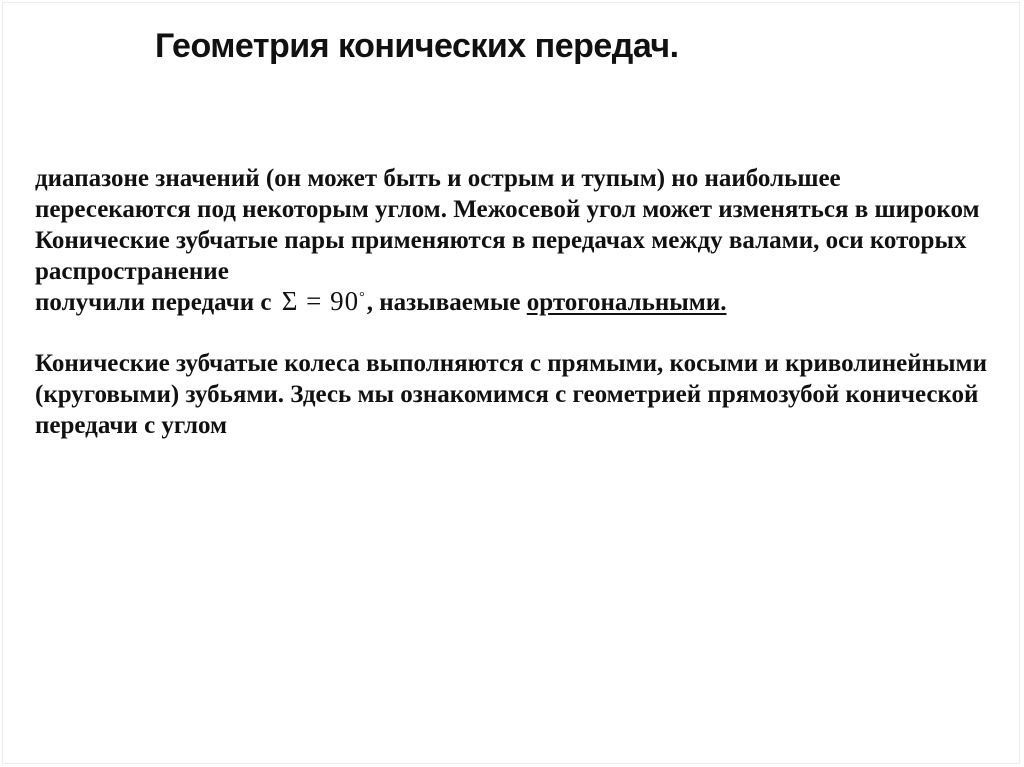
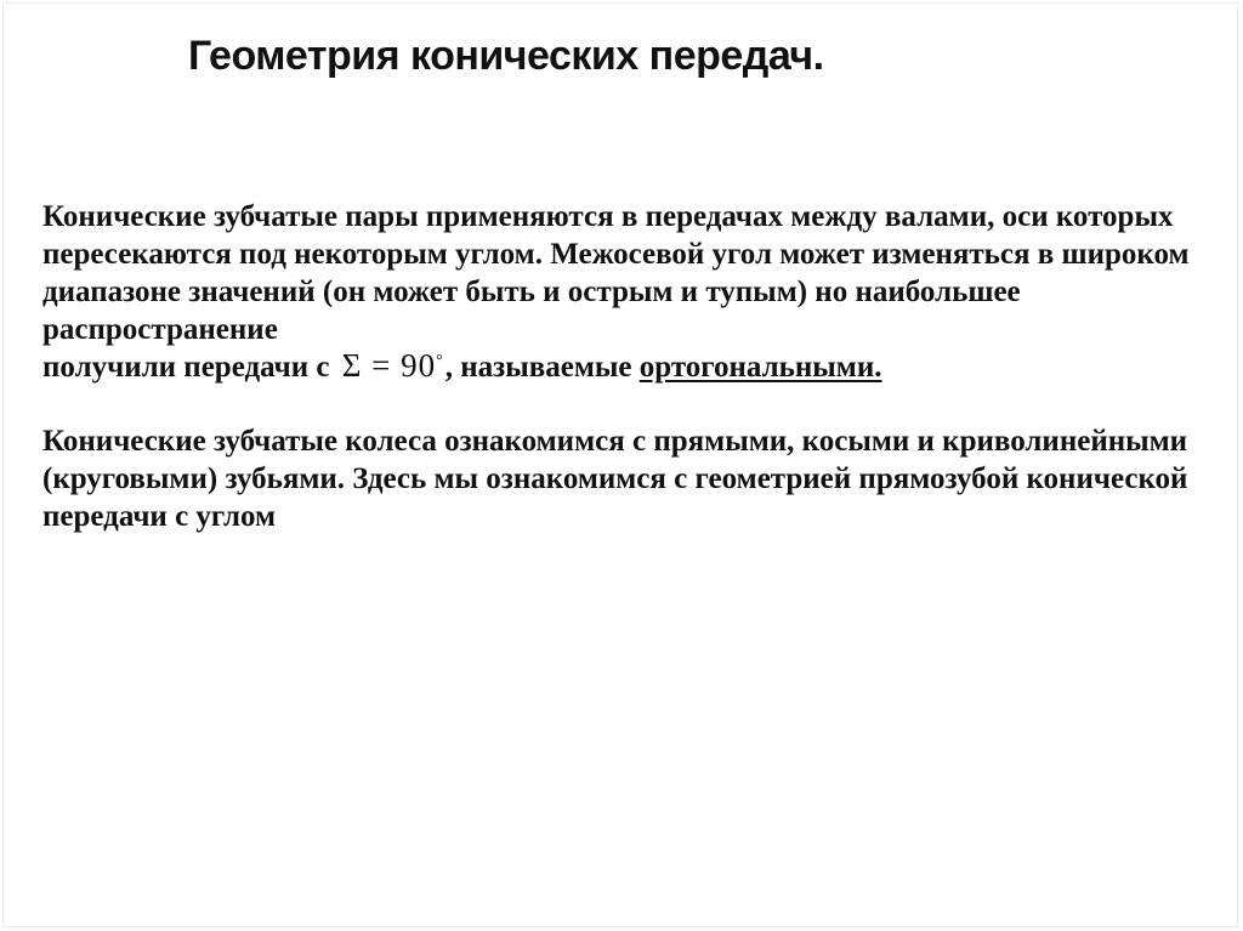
  Геометрия конических передач.
- диапазоне значений (он может быть и острым и тупым) но наибольшее
+ Конические зубчатые пары применяются в передачах между валами, оси которых
  пересекаются под некоторым углом. Межосевой угол может изменяться в широком
- Конические зубчатые пары применяются в передачах между валами, оси которых
+ диапазоне значений (он может быть и острым и тупым) но наибольшее
  распространение
  получили передачи с Σ = 90° , называемые ортогональными.
- Конические зубчатые колеса выполняются с прямыми, косыми и криволинейными
+ Конические зубчатые колеса ознакомимся с прямыми, косыми и криволинейными
  (круговыми) зубьями. Здесь мы ознакомимся с геометрией прямозубой конической
  передачи с углом
